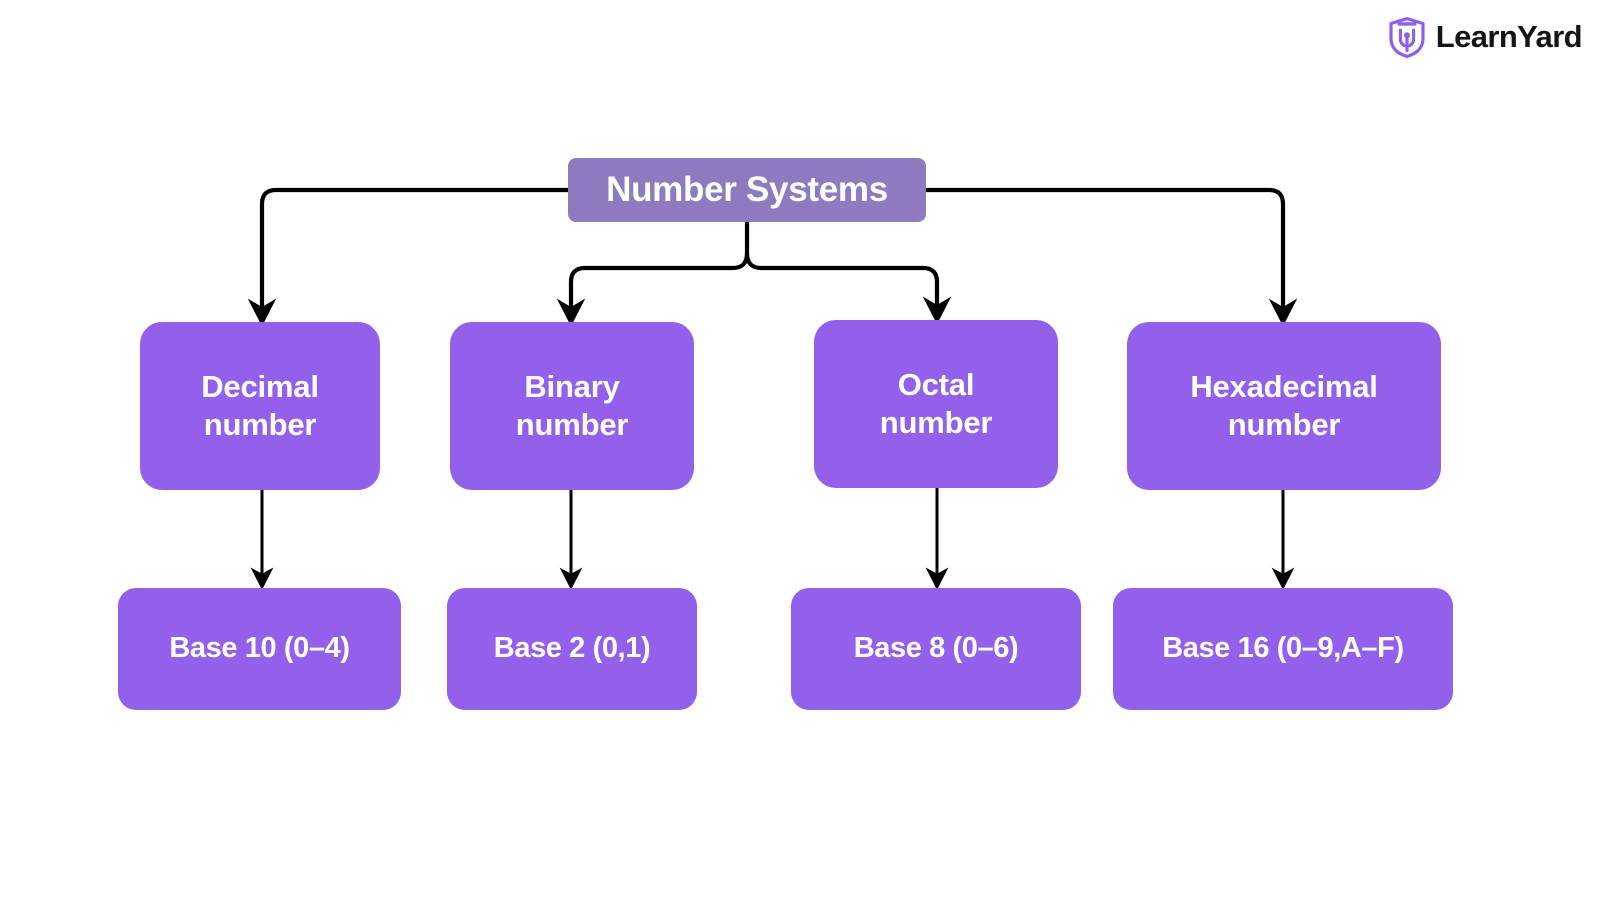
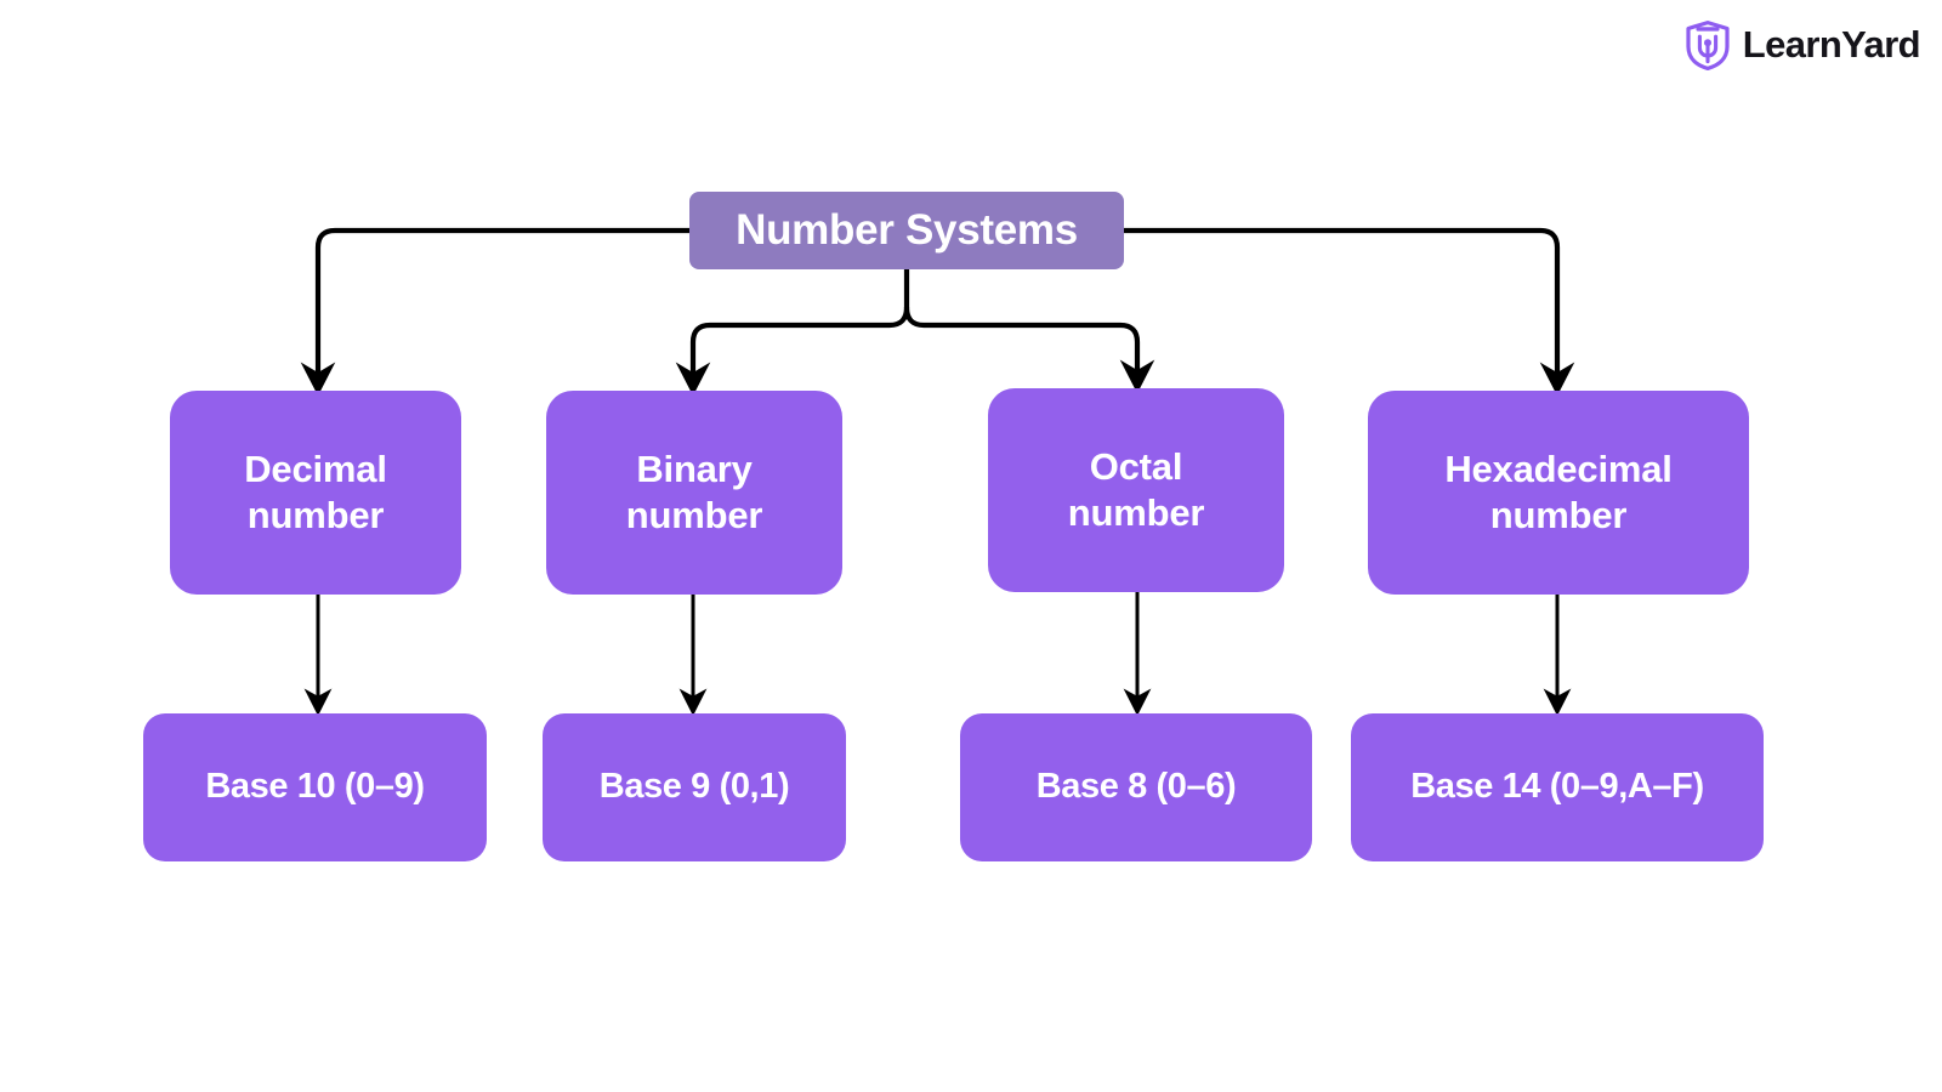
  LearnYard
  Number Systems
  Decimal
  number
  Binary
  number
  Octal
  number
  Hexadecimal
  number
- Base 10 (0–4)
+ Base 10 (0–9)
- Base 2 (0,1)
+ Base 9 (0,1)
  Base 8 (0–6)
- Base 16 (0–9,A–F)
+ Base 14 (0–9,A–F)
